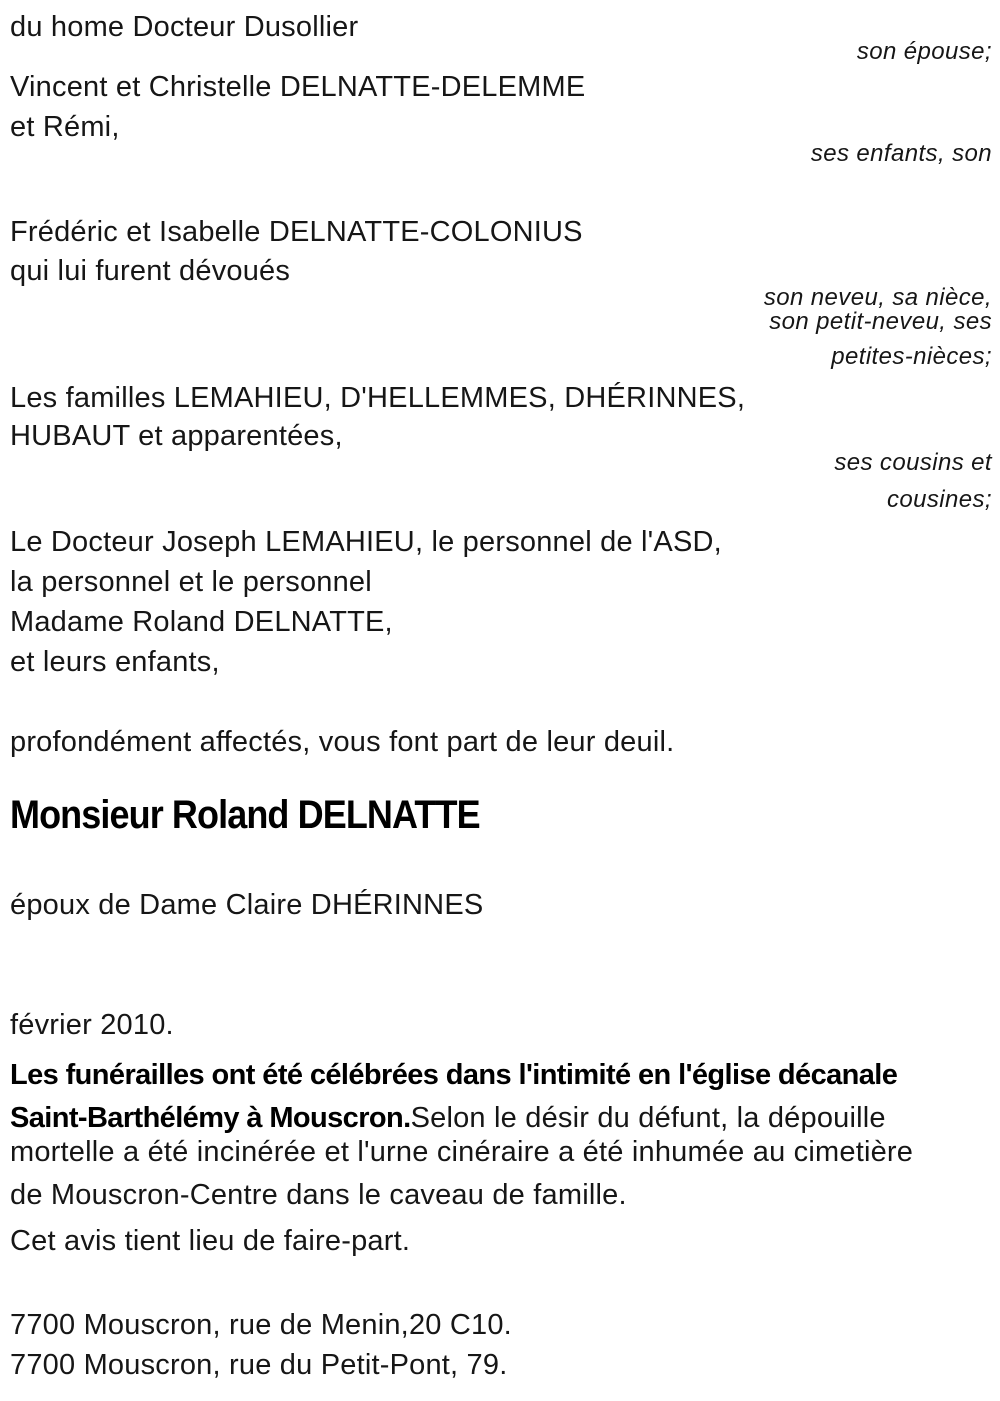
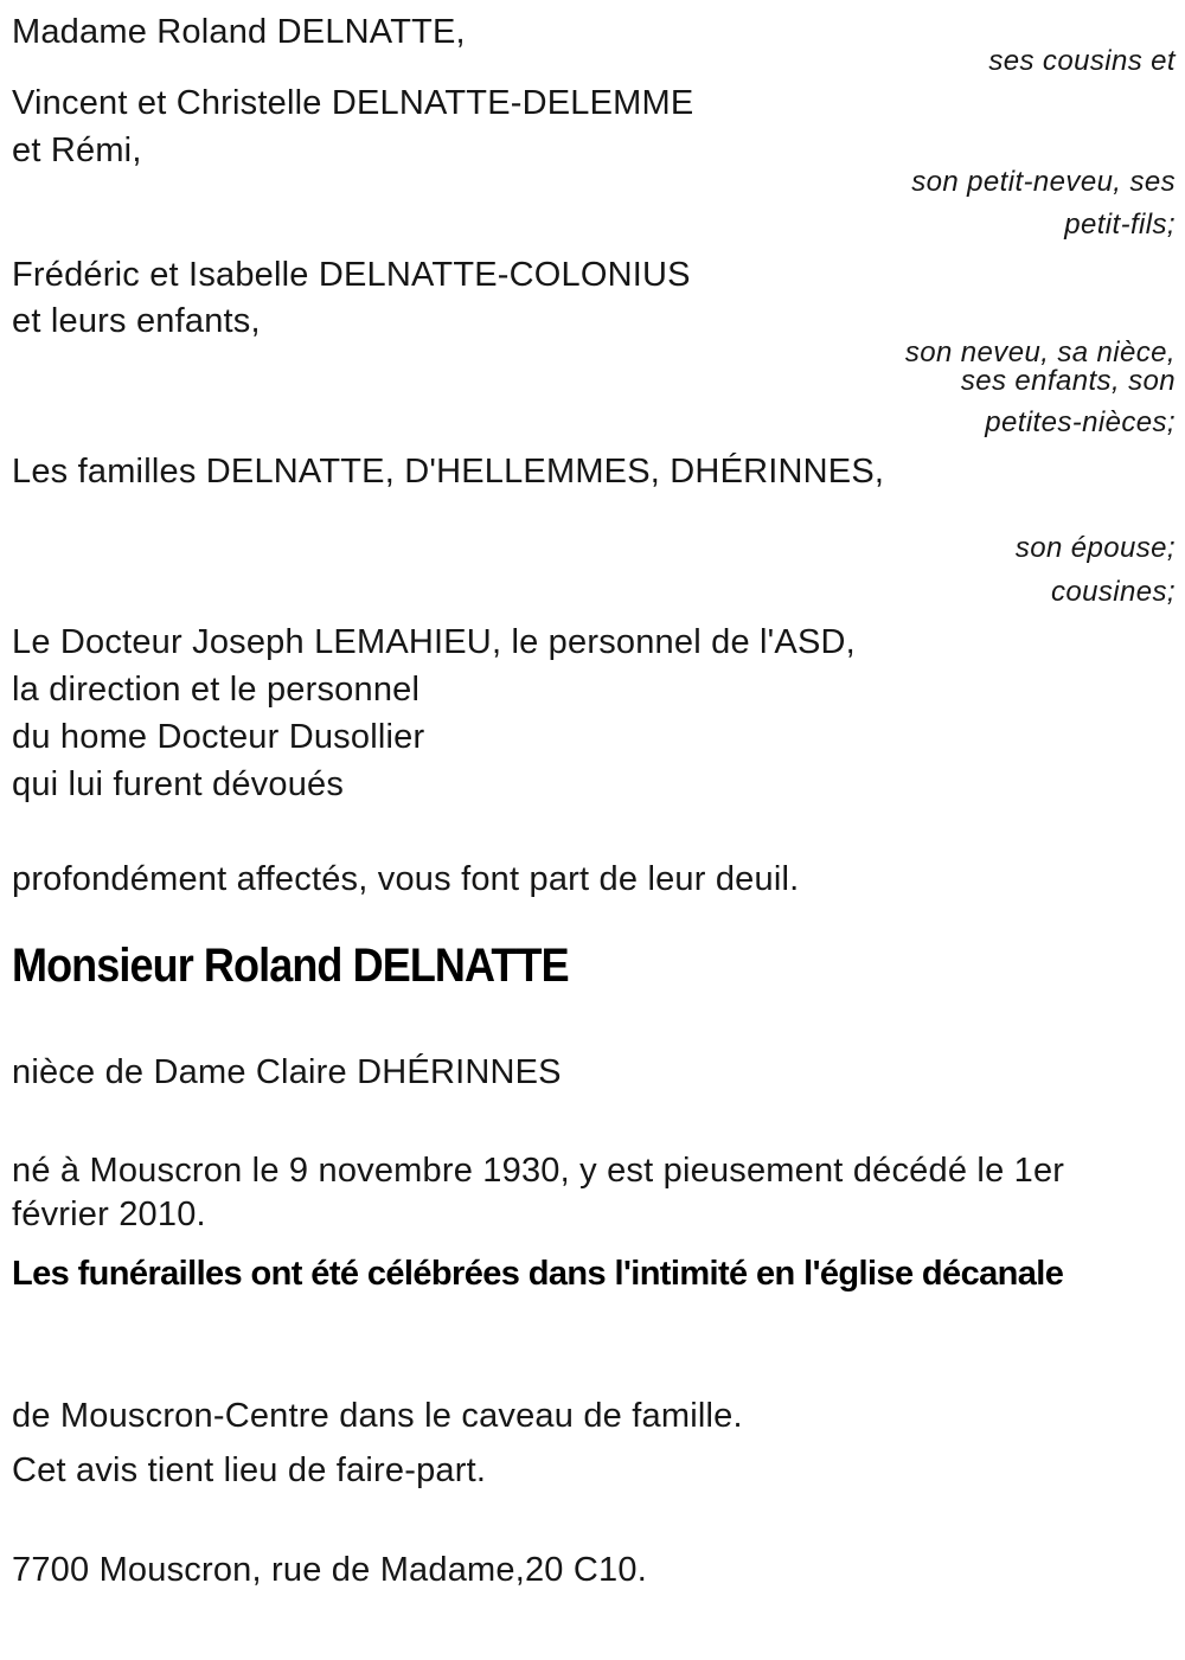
- du home Docteur Dusollier
+ Madame Roland DELNATTE,
- son épouse;
+ ses cousins et
  Vincent et Christelle DELNATTE-DELEMME
  et Rémi,
- ses enfants, son
+ son petit-neveu, ses
+ petit-fils;
  Frédéric et Isabelle DELNATTE-COLONIUS
- qui lui furent dévoués
+ et leurs enfants,
  son neveu, sa nièce,
- son petit-neveu, ses
+ ses enfants, son
  petites-nièces;
- Les familles LEMAHIEU, D'HELLEMMES, DHÉRINNES,
+ Les familles DELNATTE, D'HELLEMMES, DHÉRINNES,
- HUBAUT et apparentées,
- ses cousins et
+ son épouse;
  cousines;
  Le Docteur Joseph LEMAHIEU, le personnel de l'ASD,
- la personnel et le personnel
+ la direction et le personnel
- Madame Roland DELNATTE,
+ du home Docteur Dusollier
- et leurs enfants,
+ qui lui furent dévoués
  profondément affectés, vous font part de leur deuil.
  Monsieur Roland DELNATTE
- époux de Dame Claire DHÉRINNES
+ nièce de Dame Claire DHÉRINNES
+ né à Mouscron le 9 novembre 1930, y est pieusement décédé le 1er
  février 2010.
  Les funérailles ont été célébrées dans l'intimité en l'église décanale
- Saint-Barthélémy à Mouscron.Selon le désir du défunt, la dépouille
- mortelle a été incinérée et l'urne cinéraire a été inhumée au cimetière
  de Mouscron-Centre dans le caveau de famille.
  Cet avis tient lieu de faire-part.
- 7700 Mouscron, rue de Menin,20 C10.
+ 7700 Mouscron, rue de Madame,20 C10.
- 7700 Mouscron, rue du Petit-Pont, 79.
